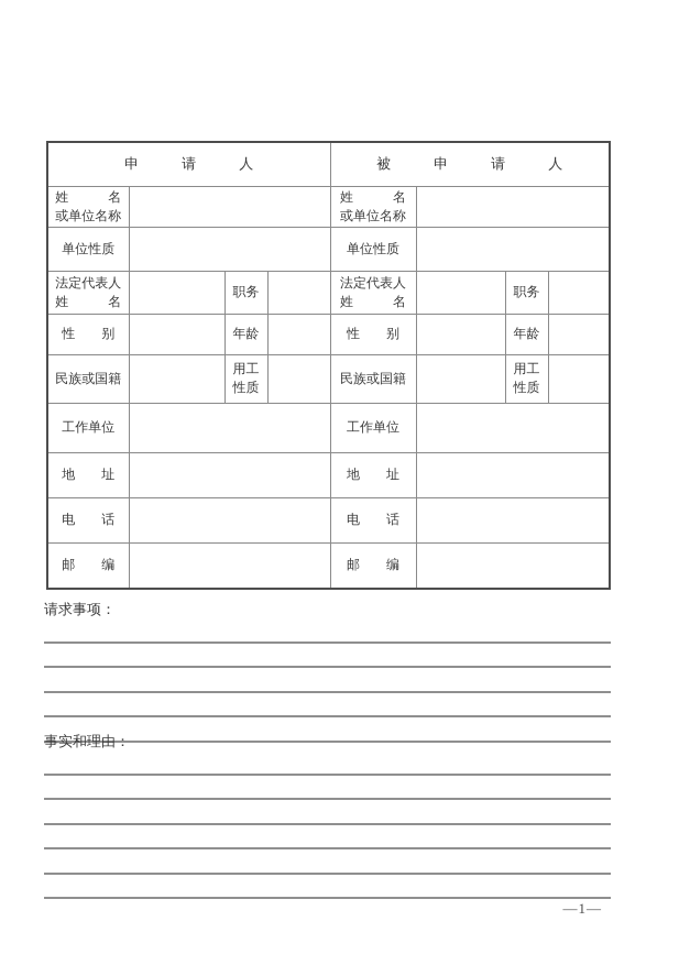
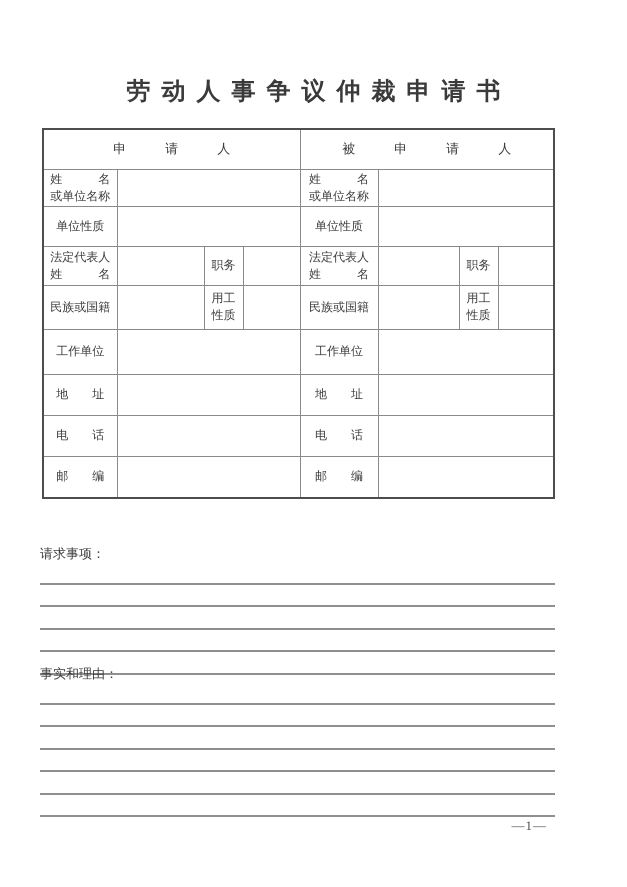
+ 劳动人事争议仲裁申请书
  申 请 人	被 申 请 人
  姓 名 或单位名称		姓 名 或单位名称
  单位性质		单位性质
  法定代表人 姓 名		职务		法定代表人 姓 名		职务
- 性 别		年龄		性 别		年龄
  民族或国籍		用工 性质		民族或国籍		用工 性质
  工作单位		工作单位
  地 址		地 址
  电 话		电 话
  邮 编		邮 编
  请求事项：
  事实和理由：
  —1—
